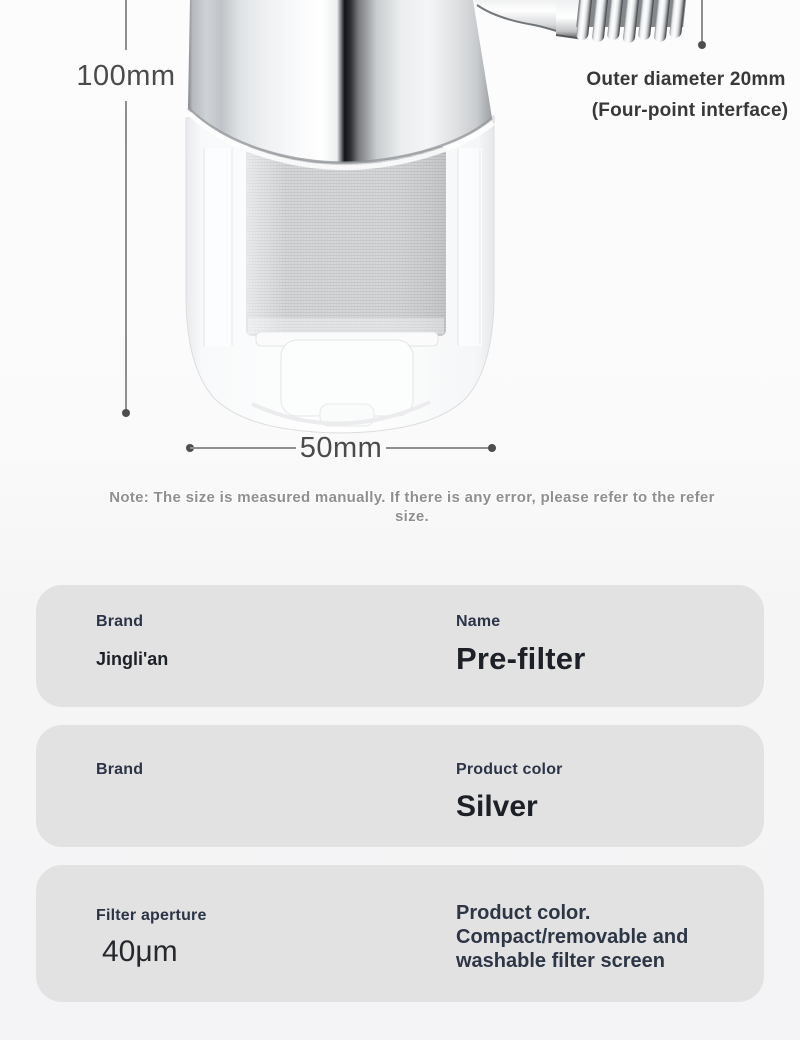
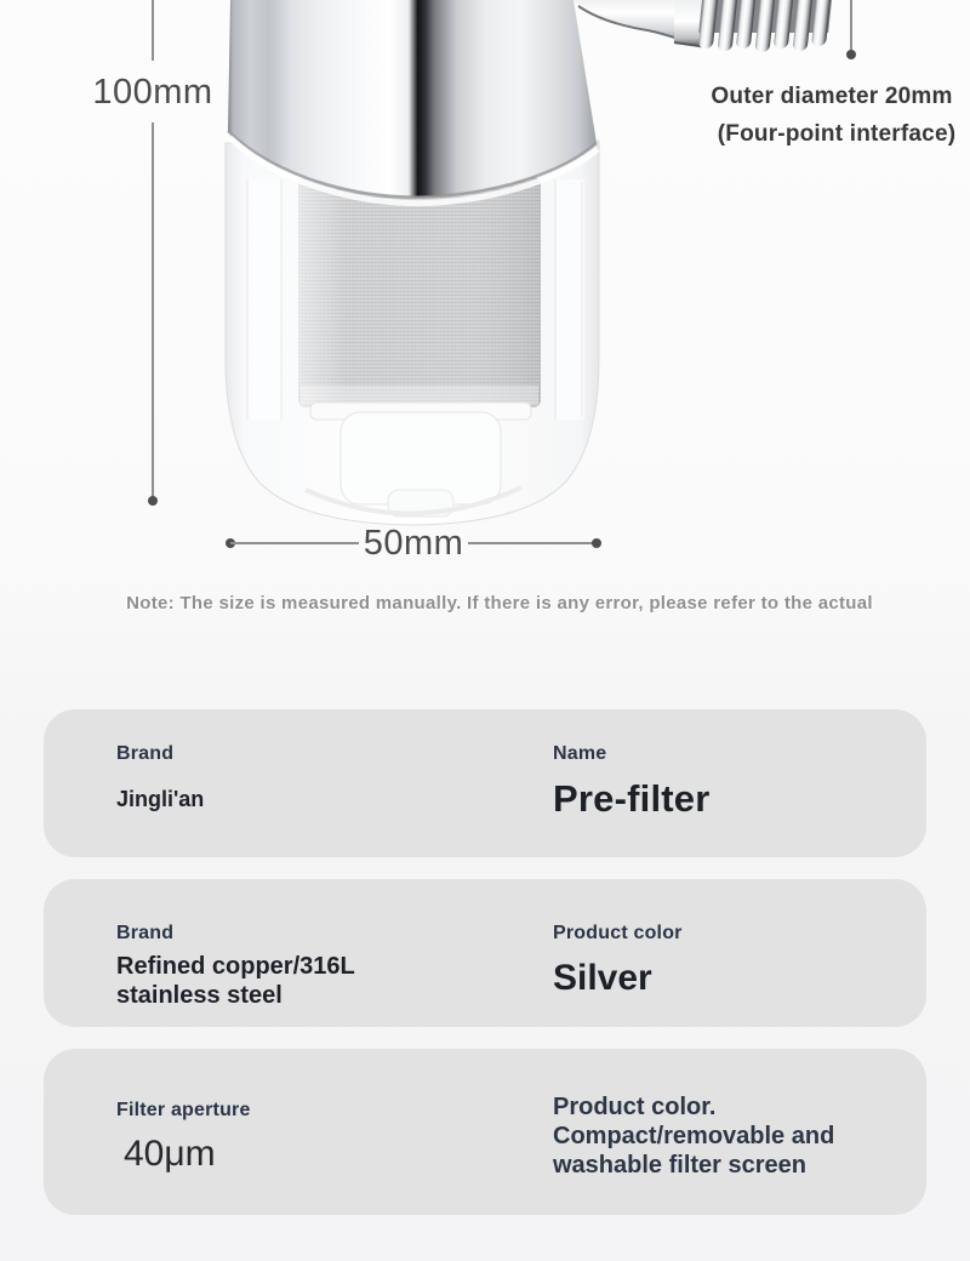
  100mm
  50mm
  Outer diameter 20mm
  (Four-point interface)
- Note: The size is measured manually. If there is any error, please refer to the refer
+ Note: The size is measured manually. If there is any error, please refer to the actual
- size.
  Brand
  Jingli'an
  Name
  Pre-filter
  Brand
+ Refined copper/316L
+ stainless steel
  Product color
  Silver
  Filter aperture
  40μm
  Product color.
  Compact/removable and
  washable filter screen
